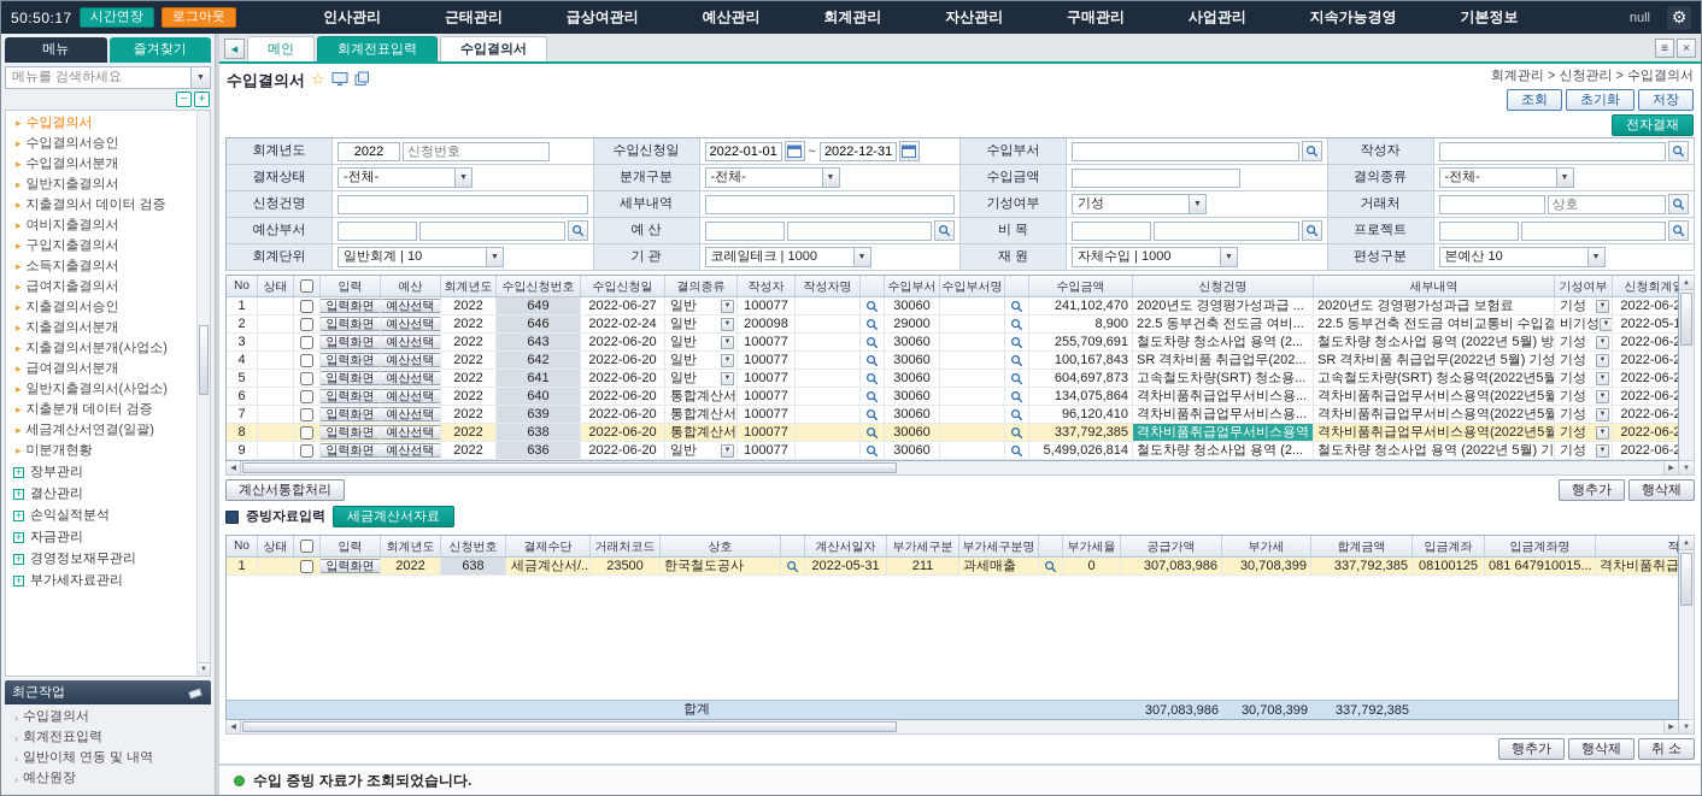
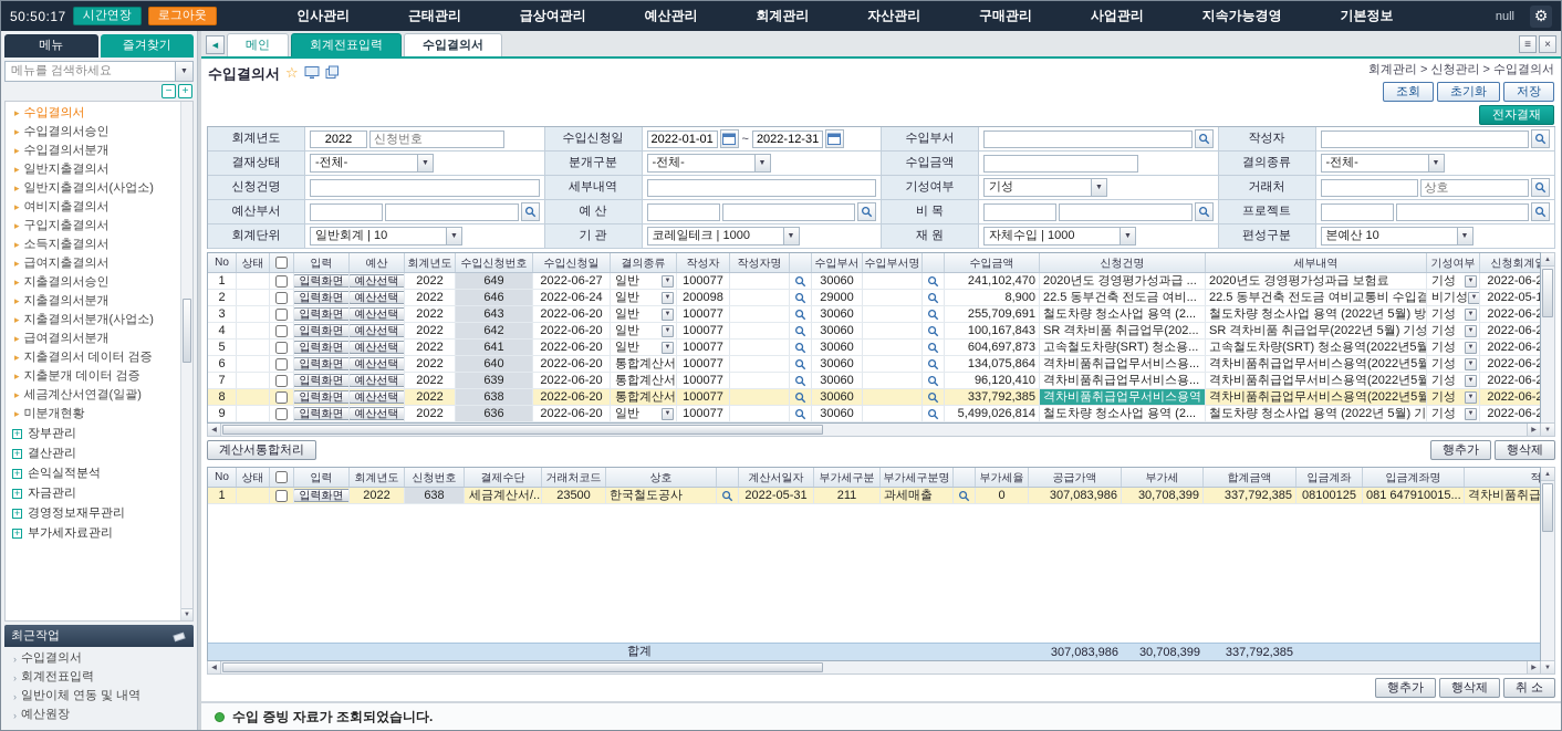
  50:50:17
  시간연장
  로그아웃
  인사관리
  근태관리
  급상여관리
  예산관리
  회계관리
  자산관리
  구매관리
  사업관리
  지속가능경영
  기본정보
  null
  ⚙
  메뉴
  즐겨찾기
  메뉴를 검색하세요
  −
  +
  ▸
  수입결의서
  ▸
  수입결의서승인
  ▸
  수입결의서분개
  ▸
  일반지출결의서
  ▸
- 지출결의서 데이터 검증
+ 일반지출결의서(사업소)
  ▸
  여비지출결의서
  ▸
  구입지출결의서
  ▸
  소득지출결의서
  ▸
  급여지출결의서
  ▸
  지출결의서승인
  ▸
  지출결의서분개
  ▸
  지출결의서분개(사업소)
  ▸
  급여결의서분개
  ▸
- 일반지출결의서(사업소)
+ 지출결의서 데이터 검증
  ▸
  지출분개 데이터 검증
  ▸
  세금계산서연결(일괄)
  ▸
  미분개현황
  +
  장부관리
  +
  결산관리
  +
  손익실적분석
  +
  자금관리
  +
  경영정보재무관리
  +
  부가세자료관리
  최근작업
  ›
  수입결의서
  ›
  회계전표입력
  ›
  일반이체 연동 및 내역
  ›
  예산원장
  메인
  회계전표입력
  수입결의서
  ≡
  ×
  수입결의서
  ☆
  회계관리 > 신청관리 > 수입결의서
  조회
  초기화
  저장
  전자결재
  회계년도
  2022
  신청번호
  수입신청일
  2022-01-01
  ~
  2022-12-31
  수입부서
  작성자
  결재상태
  -전체-
  분개구분
  -전체-
  수입금액
  결의종류
  -전체-
  신청건명
  세부내역
  기성여부
  기성
  거래처
  상호
  예산부서
  예 산
  비 목
  프로젝트
  회계단위
  일반회계 | 10
  기 관
  코레일테크 | 1000
  재 원
  자체수입 | 1000
  편성구분
  본예산 10
  No
  상태
  입력
  예산
  회계년도
  수입신청번호
  수입신청일
  결의종류
  작성자
  작성자명
  수입부서
  수입부서명
  수입금액
  신청건명
  세부내역
  기성여부
  신청회계
  1
  입력화면
  예산선택
  2022
  649
  2022-06-27
  일반
  100077
  30060
  241,102,470
  2020년도 경영평가성과급 ...
  2020년도 경영평가성과급 보험료
  기성
  2022-06-2
  2
  입력화면
  예산선택
  2022
  646
- 2022-02-24
+ 2022-06-24
  일반
  200098
  29000
  8,900
  22.5 동부건축 전도금 여비...
  22.5 동부건축 전도금 여비교통비 수입결
  비기성
  2022-05-1
  3
  입력화면
  예산선택
  2022
  643
  2022-06-20
  일반
  100077
  30060
  255,709,691
  철도차량 청소사업 용역 (2...
  철도차량 청소사업 용역 (2022년 5월) 방
  기성
  2022-06-2
  4
  입력화면
  예산선택
  2022
  642
  2022-06-20
  일반
  100077
  30060
  100,167,843
  SR 격차비품 취급업무(202...
  SR 격차비품 취급업무(2022년 5월) 기성
  기성
  2022-06-2
  5
  입력화면
  예산선택
  2022
  641
  2022-06-20
  일반
  100077
  30060
  604,697,873
  고속철도차량(SRT) 청소용...
  고속철도차량(SRT) 청소용역(2022년5월
  기성
  2022-06-2
  6
  입력화면
  예산선택
  2022
  640
  2022-06-20
  통합계산서
  100077
  30060
  134,075,864
  격차비품취급업무서비스용...
  격차비품취급업무서비스용역(2022년5월
  기성
  2022-06-2
  7
  입력화면
  예산선택
  2022
  639
  2022-06-20
  통합계산서
  100077
  30060
  96,120,410
  격차비품취급업무서비스용...
  격차비품취급업무서비스용역(2022년5월
  기성
  2022-06-2
  8
  입력화면
  예산선택
  2022
  638
  2022-06-20
  통합계산서
  100077
  30060
  337,792,385
  격차비품취급업무서비스용역
  격차비품취급업무서비스용역(2022년5월
  기성
  2022-06-2
  9
  입력화면
  예산선택
  2022
  636
  2022-06-20
  일반
  100077
  30060
  5,499,026,814
  철도차량 청소사업 용역 (2...
  철도차량 청소사업 용역 (2022년 5월) 기
  기성
  2022-06-2
  계산서통합처리
  행추가
  행삭제
- 증빙자료입력
- 세금계산서자료
  No
  상태
  입력
  회계년도
  신청번호
  결제수단
  거래처코드
  상호
  계산서일자
  부가세구분
  부가세구분명
  부가세율
  공급가액
  부가세
  합계금액
  입금계좌
  입금계좌명
  1
  입력화면
  2022
  638
  세금계산서/..
  23500
  한국철도공사
  2022-05-31
  211
  과세매출
  0
  307,083,986
  30,708,399
  337,792,385
  08100125
  081 647910015...
  합계
  307,083,986
  30,708,399
  337,792,385
  행추가
  행삭제
  취 소
  수입 증빙 자료가 조회되었습니다.
